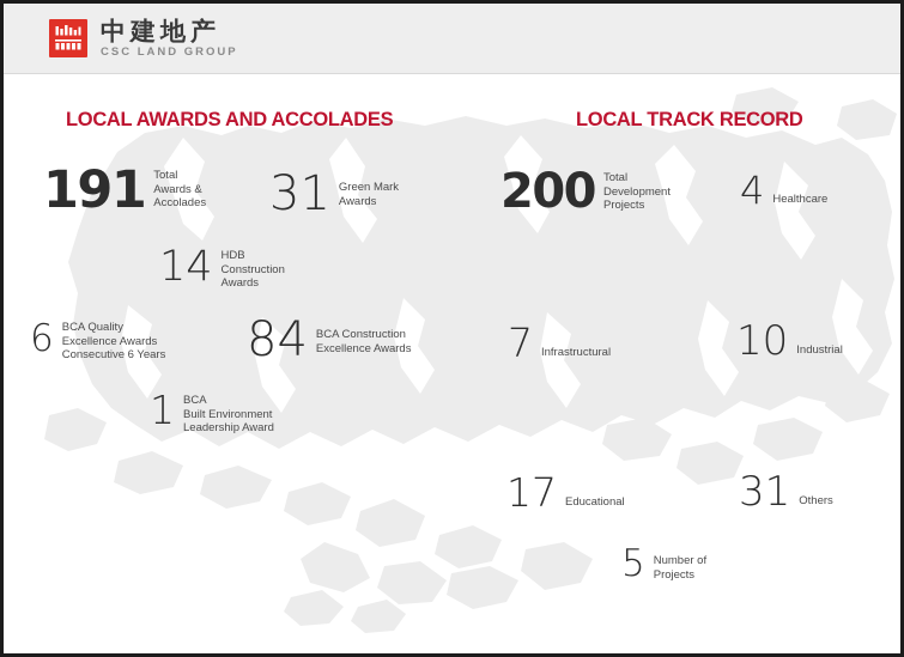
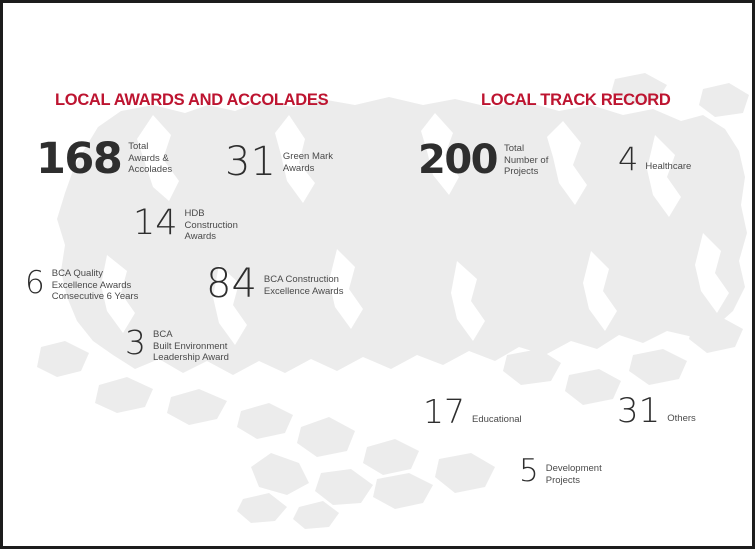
- 中建地产
- CSC LAND GROUP
  LOCAL AWARDS AND ACCOLADES
  LOCAL TRACK RECORD
- 191
+ 168
  Total
  Awards &
  Accolades
  31
  Green Mark
  Awards
  14
  HDB
  Construction
  Awards
  6
  BCA Quality
  Excellence Awards
  Consecutive 6 Years
  84
  BCA Construction
  Excellence Awards
- 1
+ 3
  BCA
  Built Environment
  Leadership Award
  200
  Total
- Development
+ Number of
  Projects
  4
  Healthcare
- 7
- Infrastructural
- 10
- Industrial
  17
  Educational
  31
  Others
  5
- Number of
+ Development
  Projects
